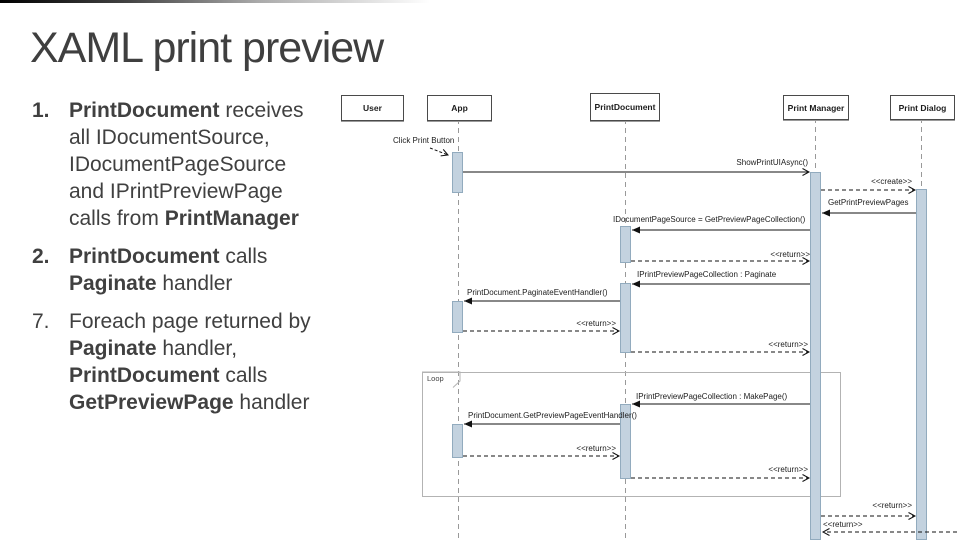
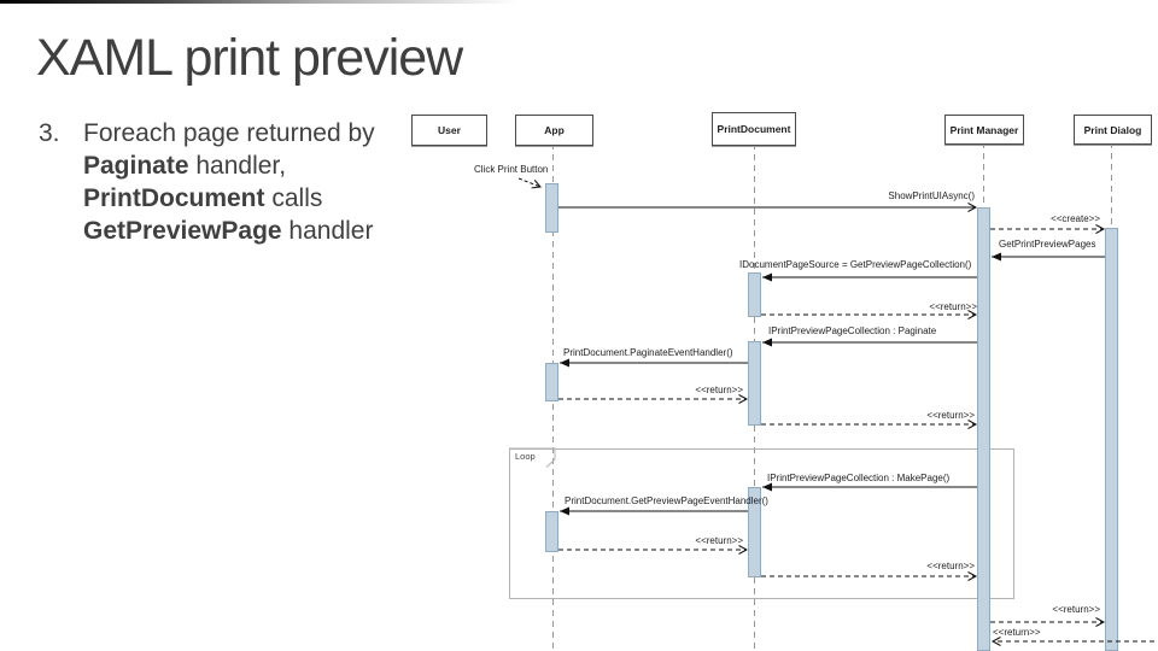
  XAML print preview
- 1.
- PrintDocument receives all IDocumentSource, IDocumentPageSource and IPrintPreviewPage calls from PrintManager
- 2.
- PrintDocument calls Paginate handler
- 7.
+ 3.
  Foreach page returned by Paginate handler, PrintDocument calls GetPreviewPage handler
  User
  App
  PrintDocument
  Print Manager
  Print Dialog
  Click Print Button
  ShowPrintUIAsync()
  <<create>>
  GetPrintPreviewPages
  IDocumentPageSource = GetPreviewPageCollection()
  <<return>>
  IPrintPreviewPageCollection : Paginate
  PrintDocument.PaginateEventHandler()
  <<return>>
  <<return>>
  IPrintPreviewPageCollection : MakePage()
  PrintDocument.GetPreviewPageEventHandler()
  <<return>>
  <<return>>
  <<return>>
  <<return>>
  Loop
